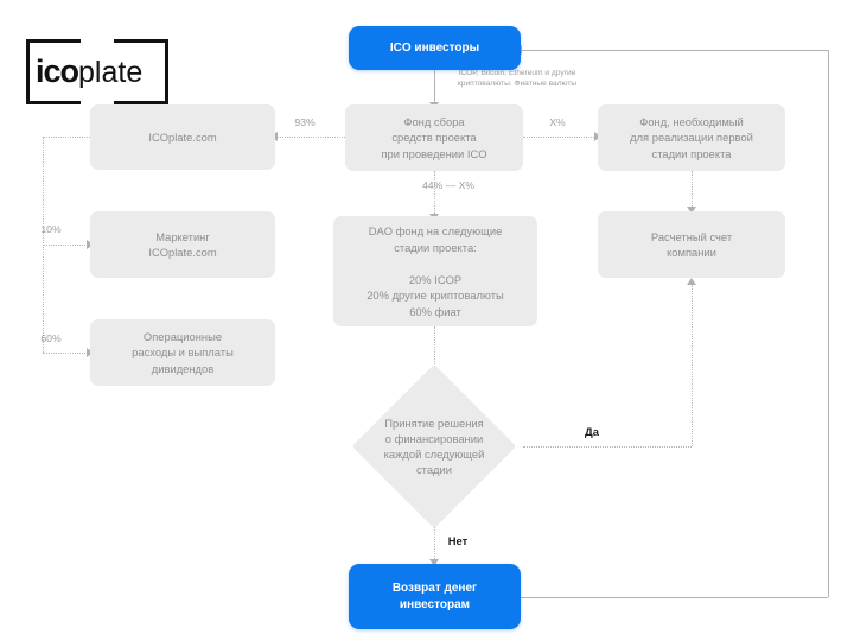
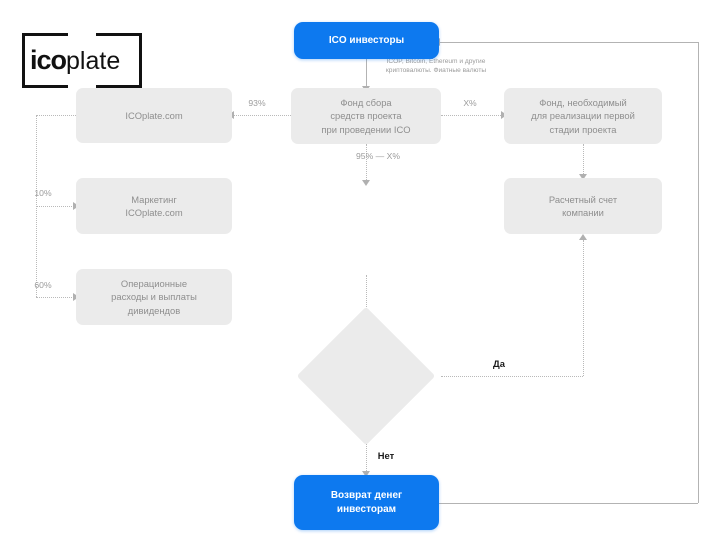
  icoplate
  93%
  X%
- 44% — X%
+ 95% — X%
  10%
  60%
  Да
  Нет
  ICO инвесторы
  ICOplate.com
  Фонд сбора
  средств проекта
  при проведении ICO
  Фонд, необходимый
  для реализации первой
  стадии проекта
  Маркетинг
  ICOplate.com
  Операционные
  расходы и выплаты
  дивидендов
- DAO фонд на следующие
- стадии проекта:
- 20% ICOP
- 20% другие криптовалюты
- 60% фиат
  Расчетный счет
  компании
- Принятие решения
- о финансировании
- каждой следующей
- стадии
  Возврат денег
  инвесторам
